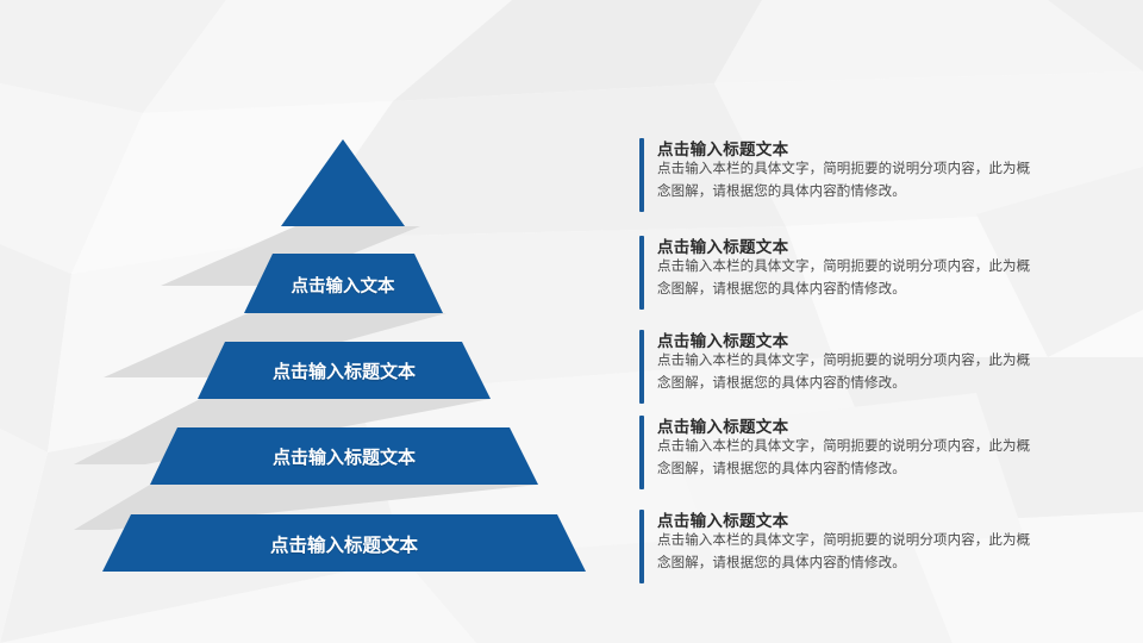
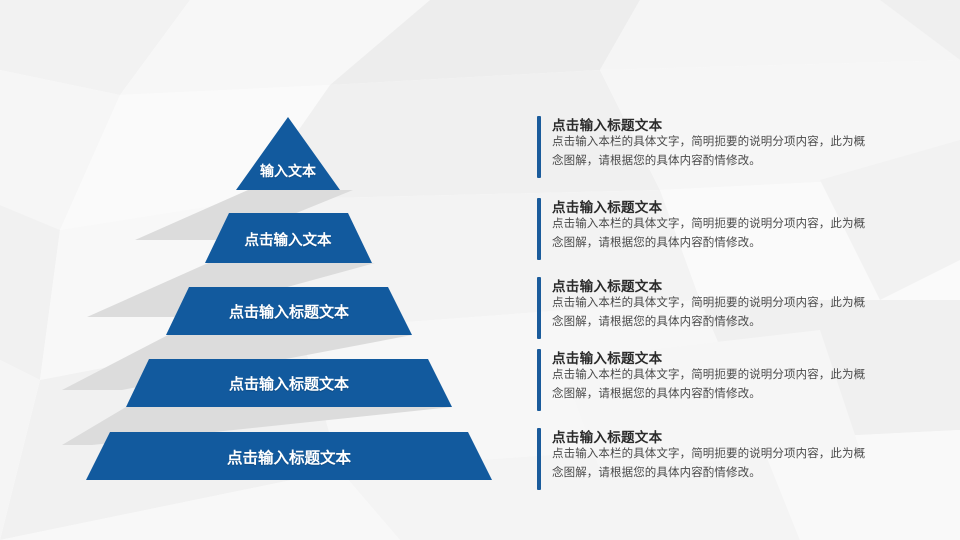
+ 输入文本
  点击输入文本
  点击输入标题文本
  点击输入标题文本
  点击输入标题文本
  点击输入标题文本
  点击输入本栏的具体文字，简明扼要的说明分项内容，此为概念图解，请根据您的具体内容酌情修改。
  点击输入标题文本
  点击输入本栏的具体文字，简明扼要的说明分项内容，此为概念图解，请根据您的具体内容酌情修改。
  点击输入标题文本
  点击输入本栏的具体文字，简明扼要的说明分项内容，此为概念图解，请根据您的具体内容酌情修改。
  点击输入标题文本
  点击输入本栏的具体文字，简明扼要的说明分项内容，此为概念图解，请根据您的具体内容酌情修改。
  点击输入标题文本
  点击输入本栏的具体文字，简明扼要的说明分项内容，此为概念图解，请根据您的具体内容酌情修改。
